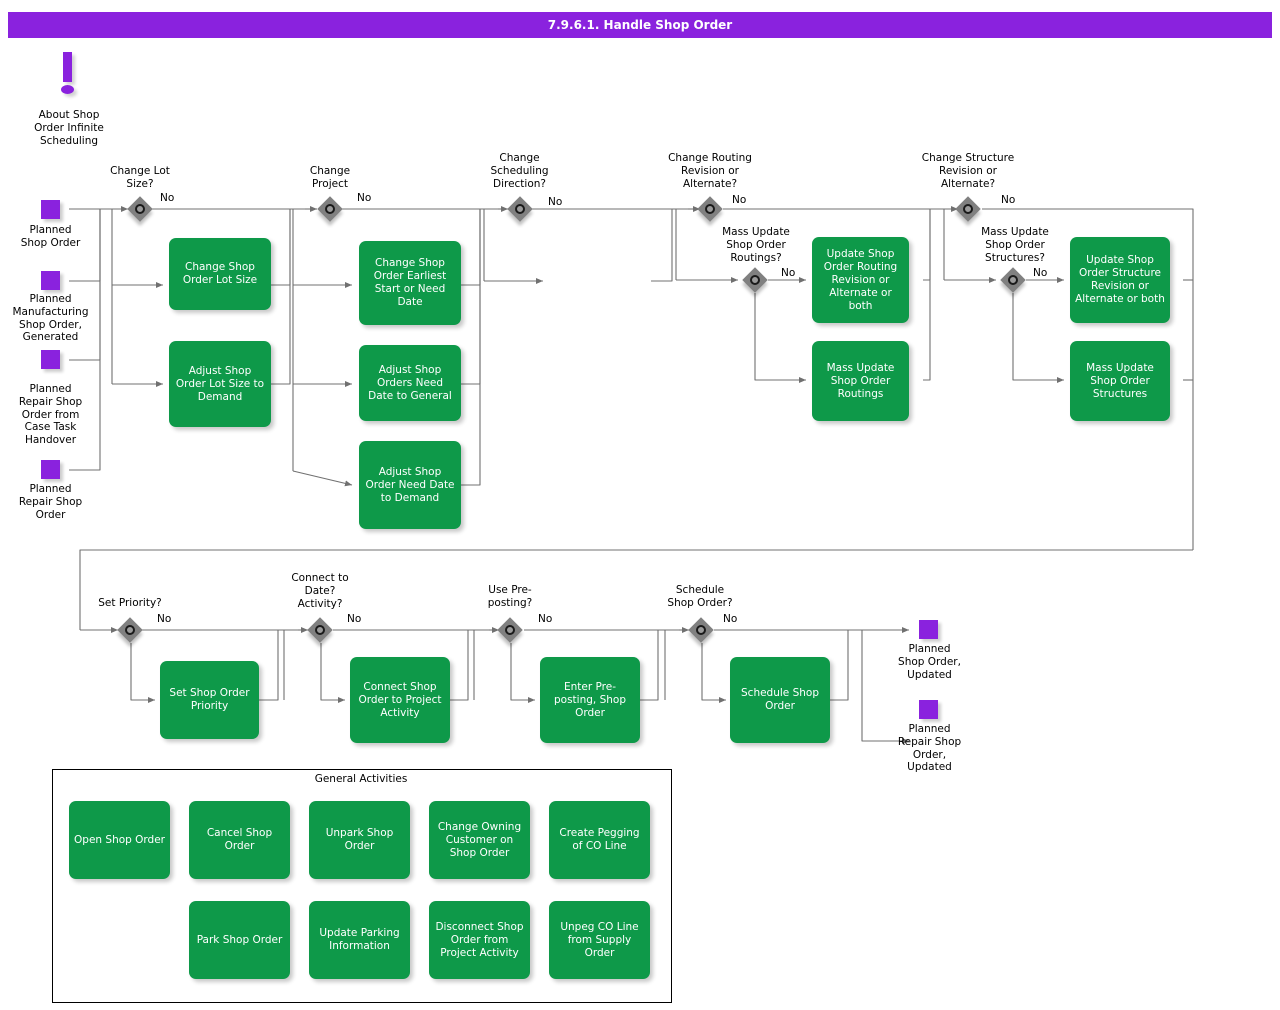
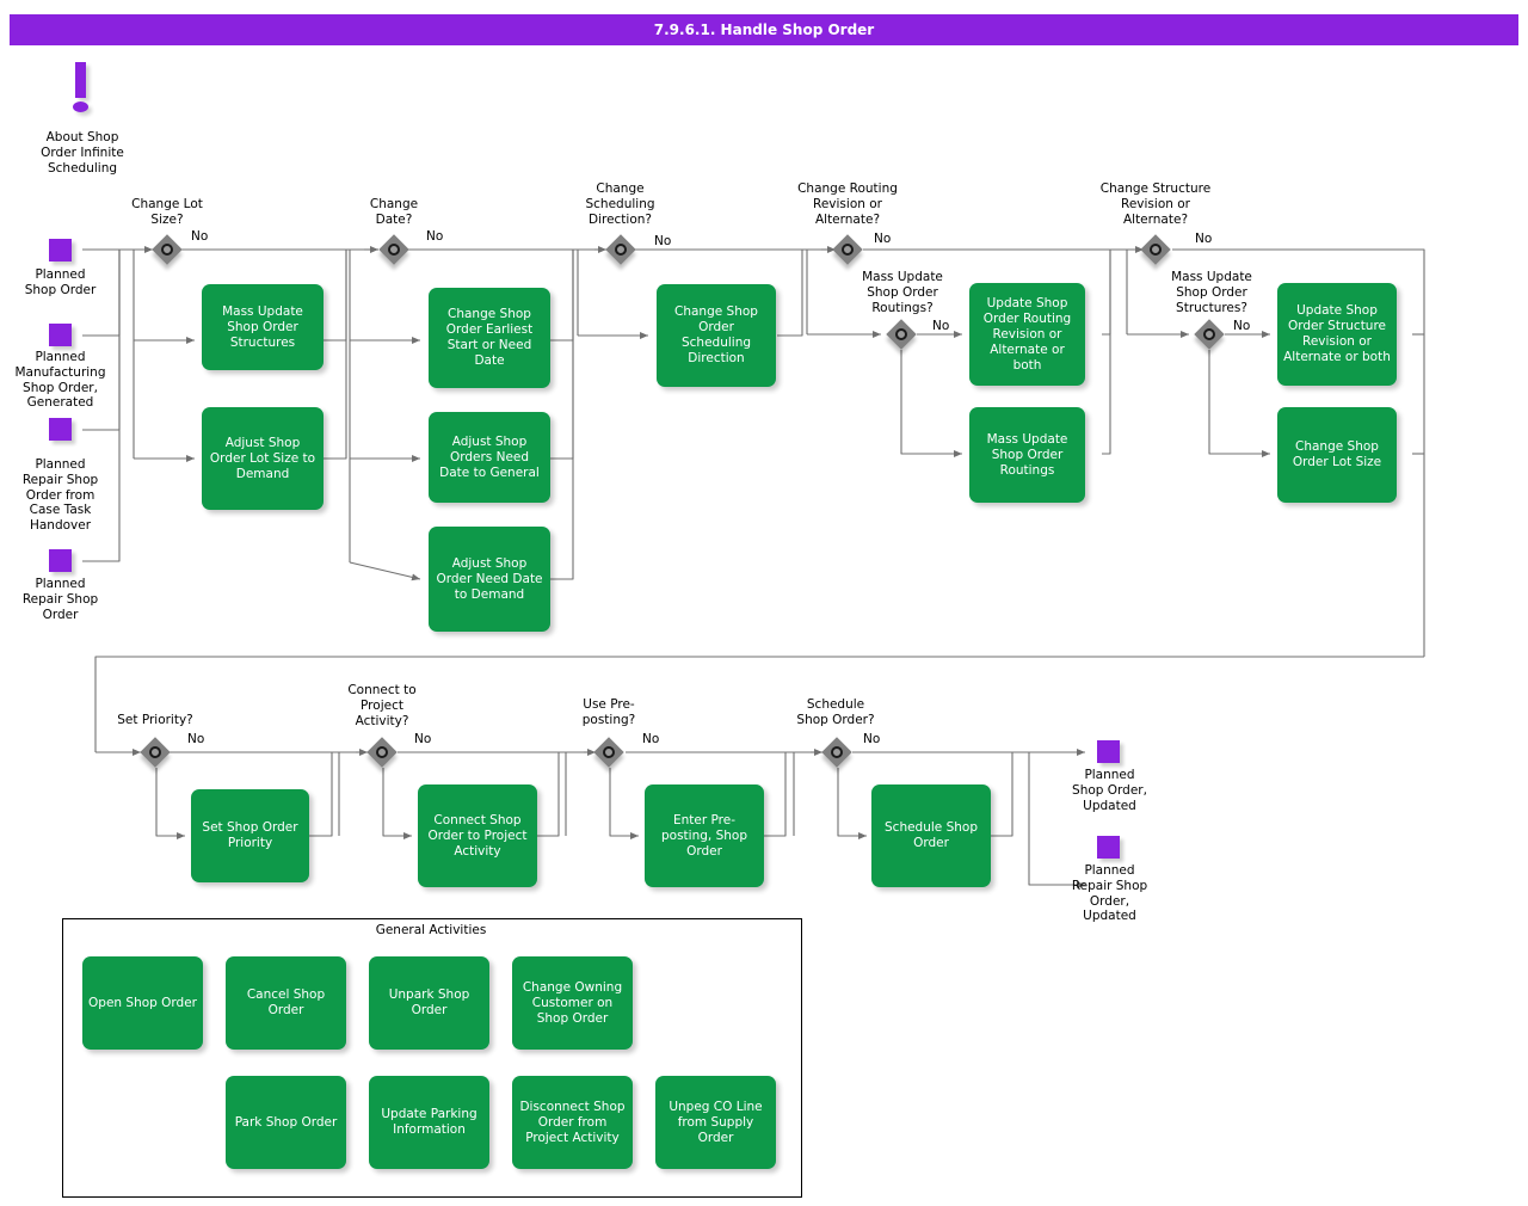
  7.9.6.1. Handle Shop Order
  About Shop
  Order Infinite
  Scheduling
  Planned
  Shop Order
  Planned
  Manufacturing
  Shop Order,
  Generated
  Planned
  Repair Shop
  Order from
  Case Task
  Handover
  Planned
  Repair Shop
  Order
  Change Lot
  Size?
  No
  Change
- Project
+ Date?
  No
  Change
  Scheduling
  Direction?
  No
  Change Routing
  Revision or
  Alternate?
  No
  Mass Update
  Shop Order
  Routings?
  No
  Change Structure
  Revision or
  Alternate?
  No
  Mass Update
  Shop Order
  Structures?
  No
- Change Shop Order Lot Size
+ Mass Update Shop Order Structures
  Adjust Shop Order Lot Size to Demand
  Change Shop Order Earliest Start or Need Date
  Adjust Shop Orders Need Date to General
  Adjust Shop Order Need Date to Demand
+ Change Shop Order Scheduling Direction
  Update Shop Order Routing Revision or Alternate or both
  Mass Update Shop Order Routings
  Update Shop Order Structure Revision or Alternate or both
- Mass Update Shop Order Structures
+ Change Shop Order Lot Size
  Set Priority?
  No
  Connect to
- Date?
+ Project
  Activity?
  No
  Use Pre-
  posting?
  No
  Schedule
  Shop Order?
  No
  Set Shop Order Priority
  Connect Shop Order to Project Activity
  Enter Pre-posting, Shop Order
  Schedule Shop Order
  Planned
  Shop Order,
  Updated
  Planned
  Repair Shop
  Order,
  Updated
  General Activities
  Open Shop Order
  Cancel Shop Order
  Unpark Shop Order
  Change Owning Customer on Shop Order
- Create Pegging of CO Line
  Park Shop Order
  Update Parking Information
  Disconnect Shop Order from Project Activity
  Unpeg CO Line from Supply Order
